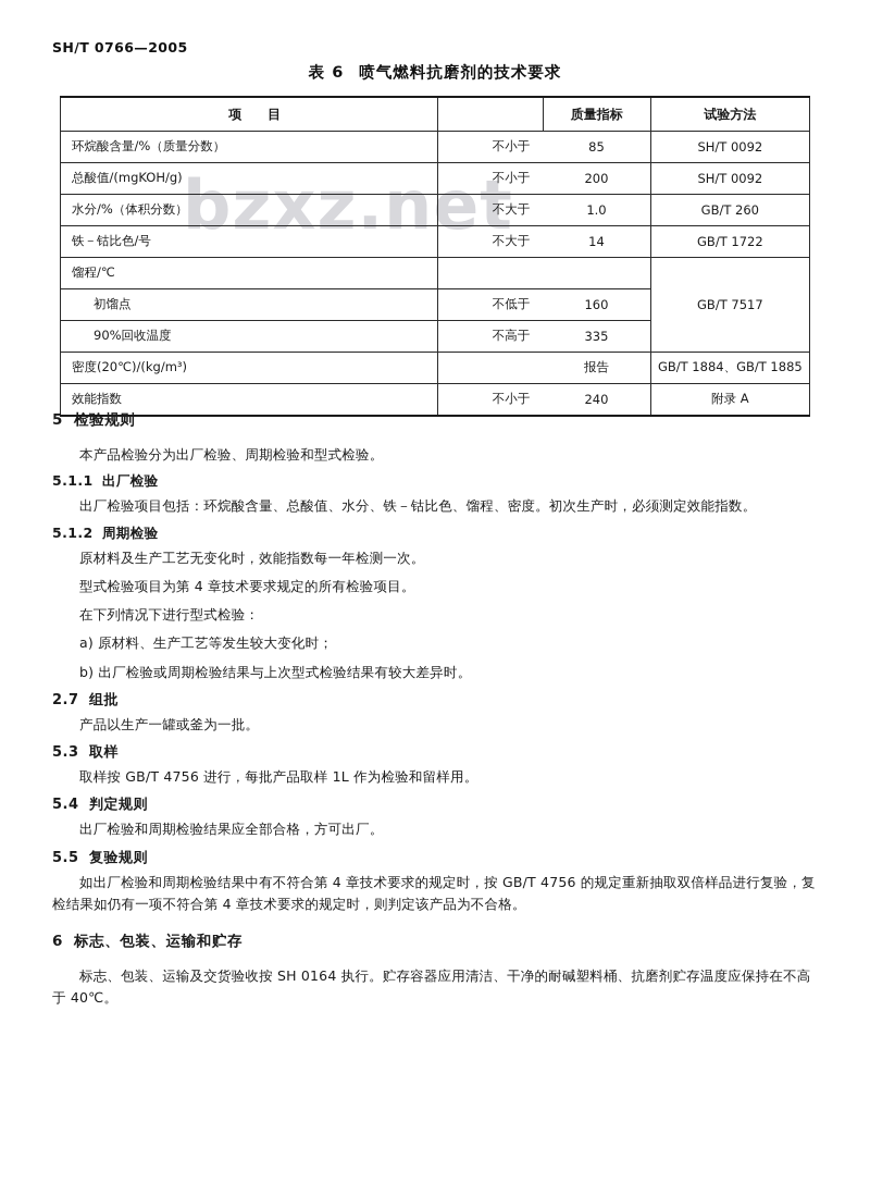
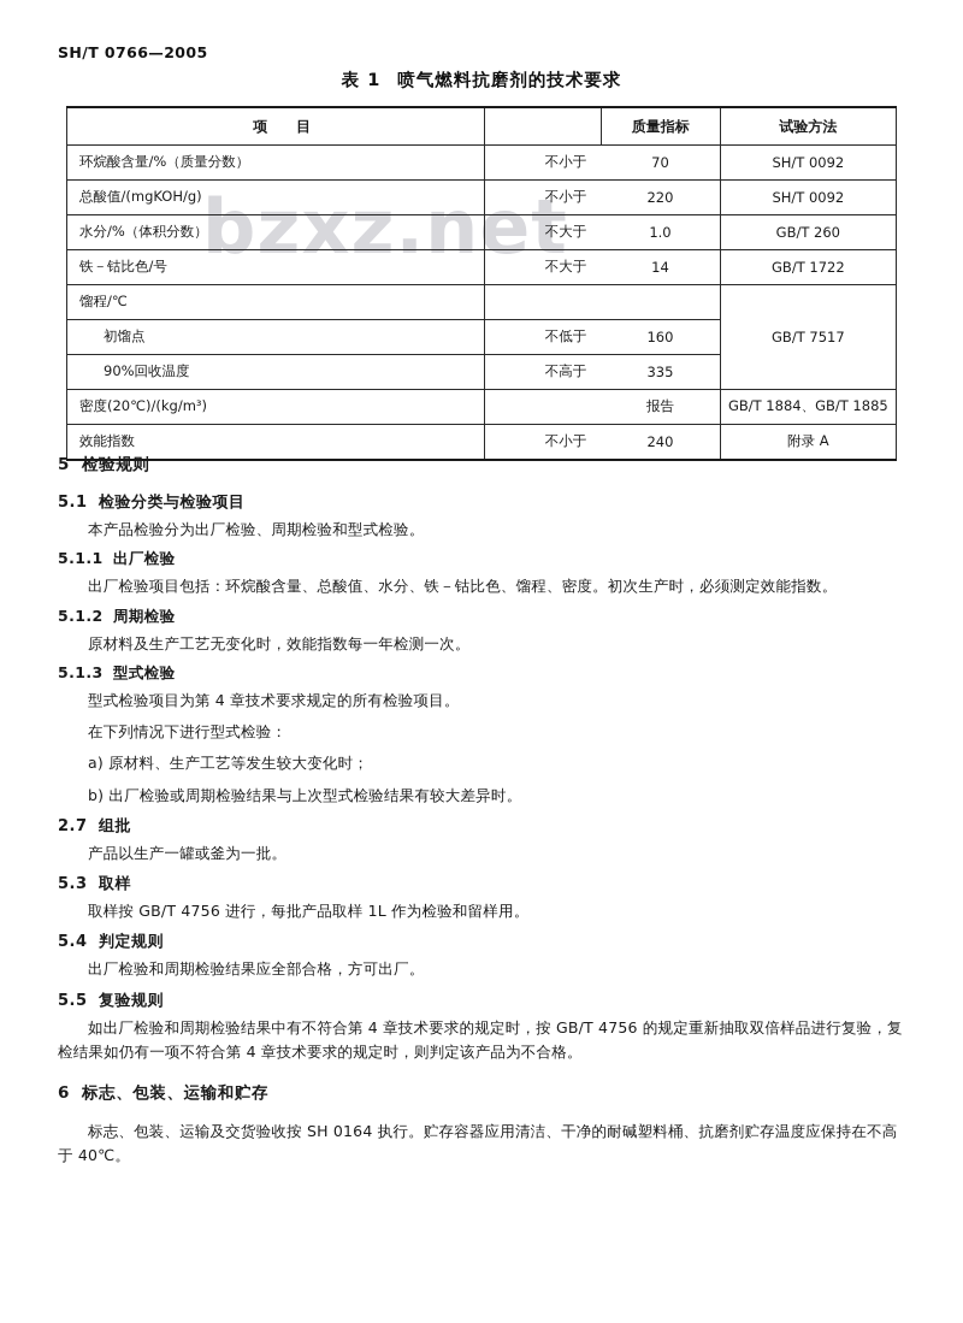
  SH/T 0766—2005
- 表 6 喷气燃料抗磨剂的技术要求
+ 表 1 喷气燃料抗磨剂的技术要求
  bzxz.net
  项 目		质量指标	试验方法
- 环烷酸含量/%（质量分数）	不小于	85	SH/T 0092
+ 环烷酸含量/%（质量分数）	不小于	70	SH/T 0092
- 总酸值/(mgKOH/g)	不小于	200	SH/T 0092
+ 总酸值/(mgKOH/g)	不小于	220	SH/T 0092
  水分/%（体积分数）	不大于	1.0	GB/T 260
  铁－钴比色/号	不大于	14	GB/T 1722
  馏程/℃			GB/T 7517
  初馏点	不低于	160
  90%回收温度	不高于	335
  密度(20℃)/(kg/m³)		报告	GB/T 1884、GB/T 1885
  效能指数	不小于	240	附录 A
  5 检验规则
+ 5.1 检验分类与检验项目
  本产品检验分为出厂检验、周期检验和型式检验。
  5.1.1 出厂检验
  出厂检验项目包括：环烷酸含量、总酸值、水分、铁－钴比色、馏程、密度。初次生产时，必须测定效能指数。
  5.1.2 周期检验
  原材料及生产工艺无变化时，效能指数每一年检测一次。
+ 5.1.3 型式检验
  型式检验项目为第 4 章技术要求规定的所有检验项目。
  在下列情况下进行型式检验：
  a) 原材料、生产工艺等发生较大变化时；
  b) 出厂检验或周期检验结果与上次型式检验结果有较大差异时。
  2.7 组批
  产品以生产一罐或釜为一批。
  5.3 取样
  取样按 GB/T 4756 进行，每批产品取样 1L 作为检验和留样用。
  5.4 判定规则
  出厂检验和周期检验结果应全部合格，方可出厂。
  5.5 复验规则
  如出厂检验和周期检验结果中有不符合第 4 章技术要求的规定时，按 GB/T 4756 的规定重新抽取双倍样品进行复验，复检结果如仍有一项不符合第 4 章技术要求的规定时，则判定该产品为不合格。
  6 标志、包装、运输和贮存
  标志、包装、运输及交货验收按 SH 0164 执行。贮存容器应用清洁、干净的耐碱塑料桶、抗磨剂贮存温度应保持在不高于 40℃。
